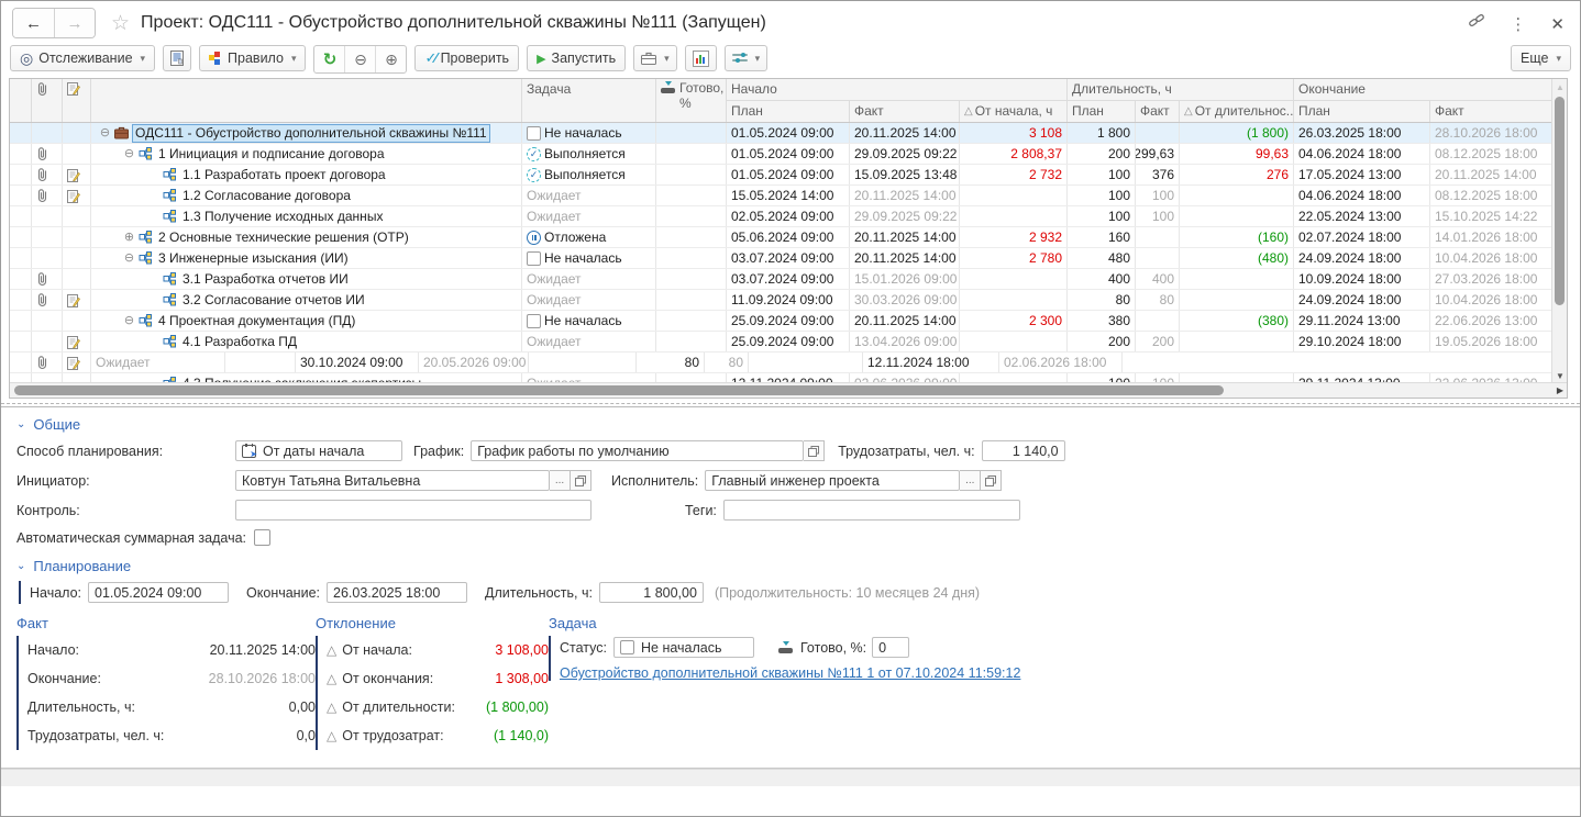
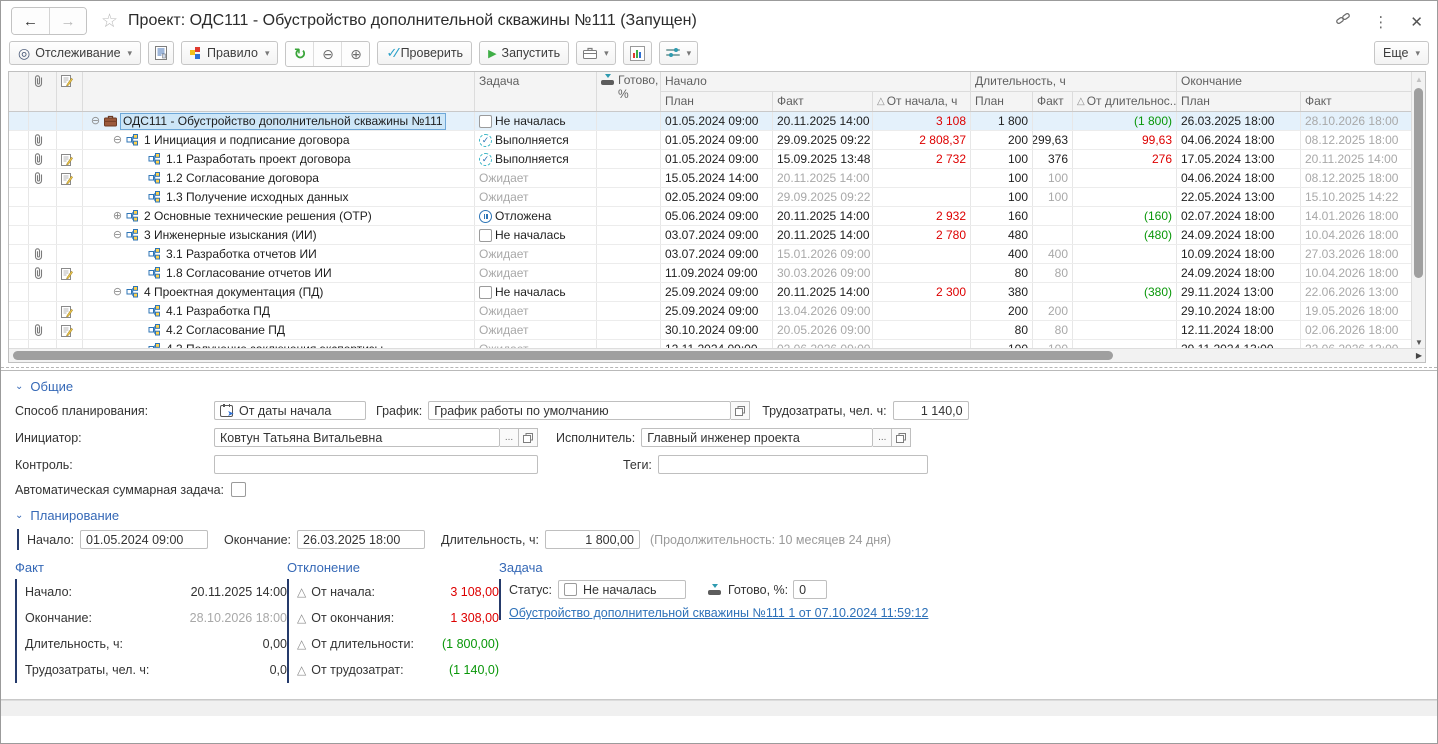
  ←
  →
  ☆
  Проект: ОДС111 - Обустройство дополнительной скважины №111 (Запущен)
  ⋮
  ✕
  ◎
  Отслеживание
  ▾
  Правило
  ▾
  ↻
  ⊖
  ⊕
  ✓∕
  Проверить
  ▶
  Запустить
  ▾
  ▾
  Еще
  ▾
  Задача
  Готово, %
  Начало
  План
  Факт
  △
  От начала, ч
  Длительность, ч
  План
  Факт
  △
  От длительнос..
  Окончание
  План
  Факт
  ⊖
  ОДС111 - Обустройство дополнительной скважины №111
  Не началась
  01.05.2024 09:00
  20.11.2025 14:00
  3 108
  1 800
  (1 800)
  26.03.2025 18:00
  28.10.2026 18:00
  ⊖
  1 Инициация и подписание договора
  ✓
  Выполняется
  01.05.2024 09:00
  29.09.2025 09:22
  2 808,37
  200
  299,63
  99,63
  04.06.2024 18:00
  08.12.2025 18:00
  1.1 Разработать проект договора
  ✓
  Выполняется
  01.05.2024 09:00
  15.09.2025 13:48
  2 732
  100
  376
  276
  17.05.2024 13:00
  20.11.2025 14:00
  1.2 Согласование договора
  Ожидает
  15.05.2024 14:00
  20.11.2025 14:00
  100
  100
  04.06.2024 18:00
  08.12.2025 18:00
  1.3 Получение исходных данных
  Ожидает
  02.05.2024 09:00
  29.09.2025 09:22
  100
  100
  22.05.2024 13:00
  15.10.2025 14:22
  ⊕
  2 Основные технические решения (ОТР)
  Отложена
  05.06.2024 09:00
  20.11.2025 14:00
  2 932
  160
  (160)
  02.07.2024 18:00
  14.01.2026 18:00
  ⊖
  3 Инженерные изыскания (ИИ)
  Не началась
  03.07.2024 09:00
  20.11.2025 14:00
  2 780
  480
  (480)
  24.09.2024 18:00
  10.04.2026 18:00
  3.1 Разработка отчетов ИИ
  Ожидает
  03.07.2024 09:00
  15.01.2026 09:00
  400
  400
  10.09.2024 18:00
  27.03.2026 18:00
- 3.2 Согласование отчетов ИИ
+ 1.8 Согласование отчетов ИИ
  Ожидает
  11.09.2024 09:00
  30.03.2026 09:00
  80
  80
  24.09.2024 18:00
  10.04.2026 18:00
  ⊖
  4 Проектная документация (ПД)
  Не началась
  25.09.2024 09:00
  20.11.2025 14:00
  2 300
  380
  (380)
  29.11.2024 13:00
  22.06.2026 13:00
  4.1 Разработка ПД
  Ожидает
  25.09.2024 09:00
  13.04.2026 09:00
  200
  200
  29.10.2024 18:00
  19.05.2026 18:00
+ 4.2 Согласование ПД
  Ожидает
  30.10.2024 09:00
  20.05.2026 09:00
  80
  80
  12.11.2024 18:00
  02.06.2026 18:00
  ▲
  ▼
  ▶
  ⌄
  Общие
  Способ планирования:
  ➤
  От даты начала
  График:
  График работы по умолчанию
  Трудозатраты, чел. ч:
  1 140,0
  Инициатор:
  Ковтун Татьяна Витальевна
  ...
  Исполнитель:
  Главный инженер проекта
  ...
  Контроль:
  Теги:
  Автоматическая суммарная задача:
  ⌄
  Планирование
  Начало:
  01.05.2024 09:00
  Окончание:
  26.03.2025 18:00
  Длительность, ч:
  1 800,00
  (Продолжительность: 10 месяцев 24 дня)
  Факт
  Начало:
  20.11.2025 14:00
  Окончание:
  28.10.2026 18:00
  Длительность, ч:
  0,00
  Трудозатраты, чел. ч:
  0,0
  Отклонение
  △
  От начала:
  3 108,00
  △
  От окончания:
  1 308,00
  △
  От длительности:
  (1 800,00)
  △
  От трудозатрат:
  (1 140,0)
  Задача
  Статус:
  Не началась
  Готово, %:
  0
  Обустройство дополнительной скважины №111 1 от 07.10.2024 11:59:12
